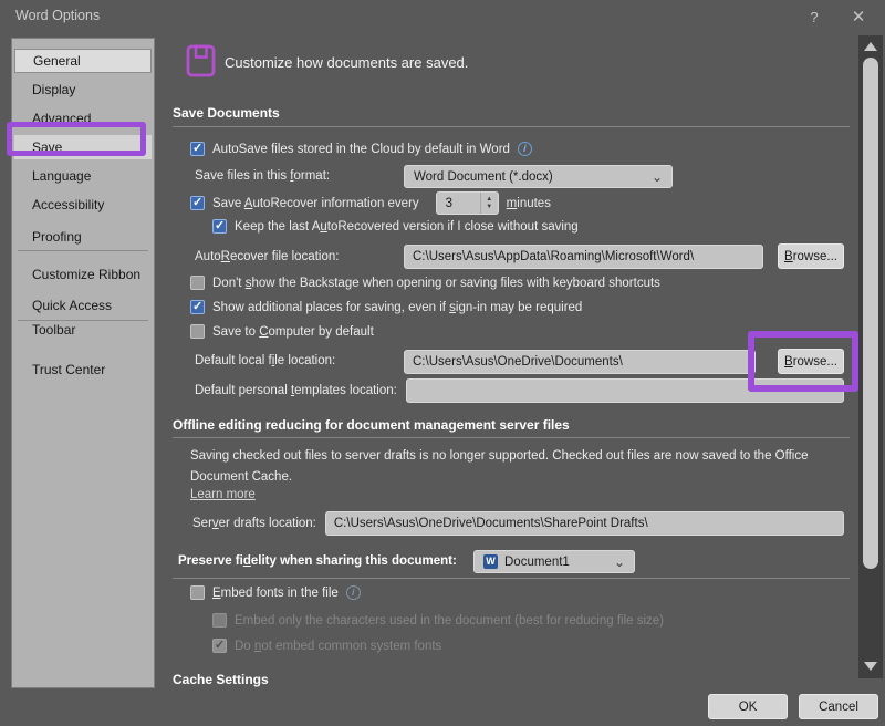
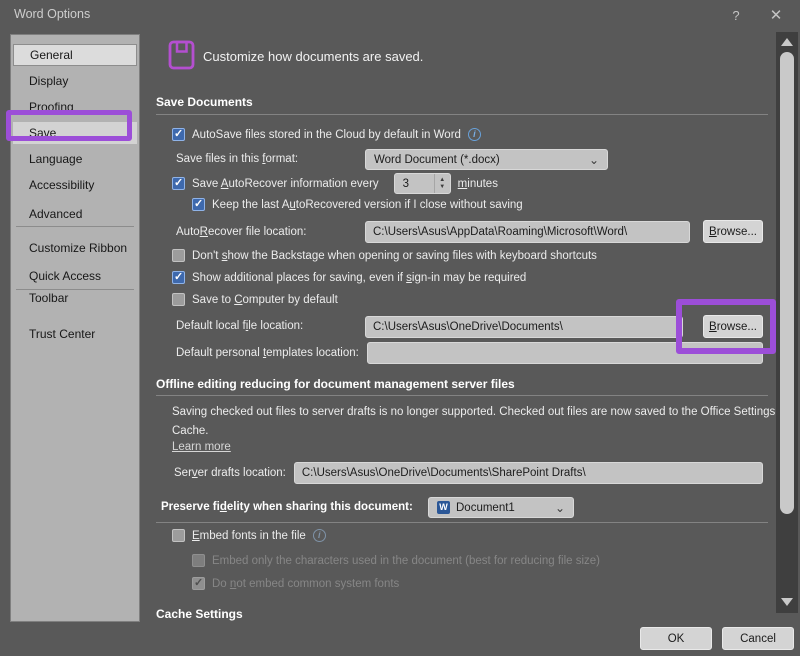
  Word Options
  ?
  ✕
  General
  Display
- Advanced
+ Proofing
  Save
  Language
  Accessibility
- Proofing
+ Advanced
  Customize Ribbon
  Quick Access Toolbar
  Trust Center
  Customize how documents are saved.
  Save Documents
  AutoSave files stored in the Cloud by default in Word
  i
  Save files in this format:
  Word Document (*.docx)
  ⌄
  Save AutoRecover information every
  3
  minutes
  Keep the last AutoRecovered version if I close without saving
  AutoRecover file location:
  C:\Users\Asus\AppData\Roaming\Microsoft\Word\
  Browse...
  Don't show the Backstage when opening or saving files with keyboard shortcuts
  Show additional places for saving, even if sign-in may be required
  Save to Computer by default
  Default local file location:
  C:\Users\Asus\OneDrive\Documents\
  Browse...
  Default personal templates location:
  Offline editing reducing for document management server files
- Saving checked out files to server drafts is no longer supported. Checked out files are now saved to the Office Document Cache.
+ Saving checked out files to server drafts is no longer supported. Checked out files are now saved to the Office Settings Cache.
  Learn more
  Server drafts location:
  C:\Users\Asus\OneDrive\Documents\SharePoint Drafts\
  Preserve fidelity when sharing this document:
  W
  Document1
  ⌄
  Embed fonts in the file
  i
  Embed only the characters used in the document (best for reducing file size)
  Do not embed common system fonts
  Cache Settings
  OK
  Cancel
